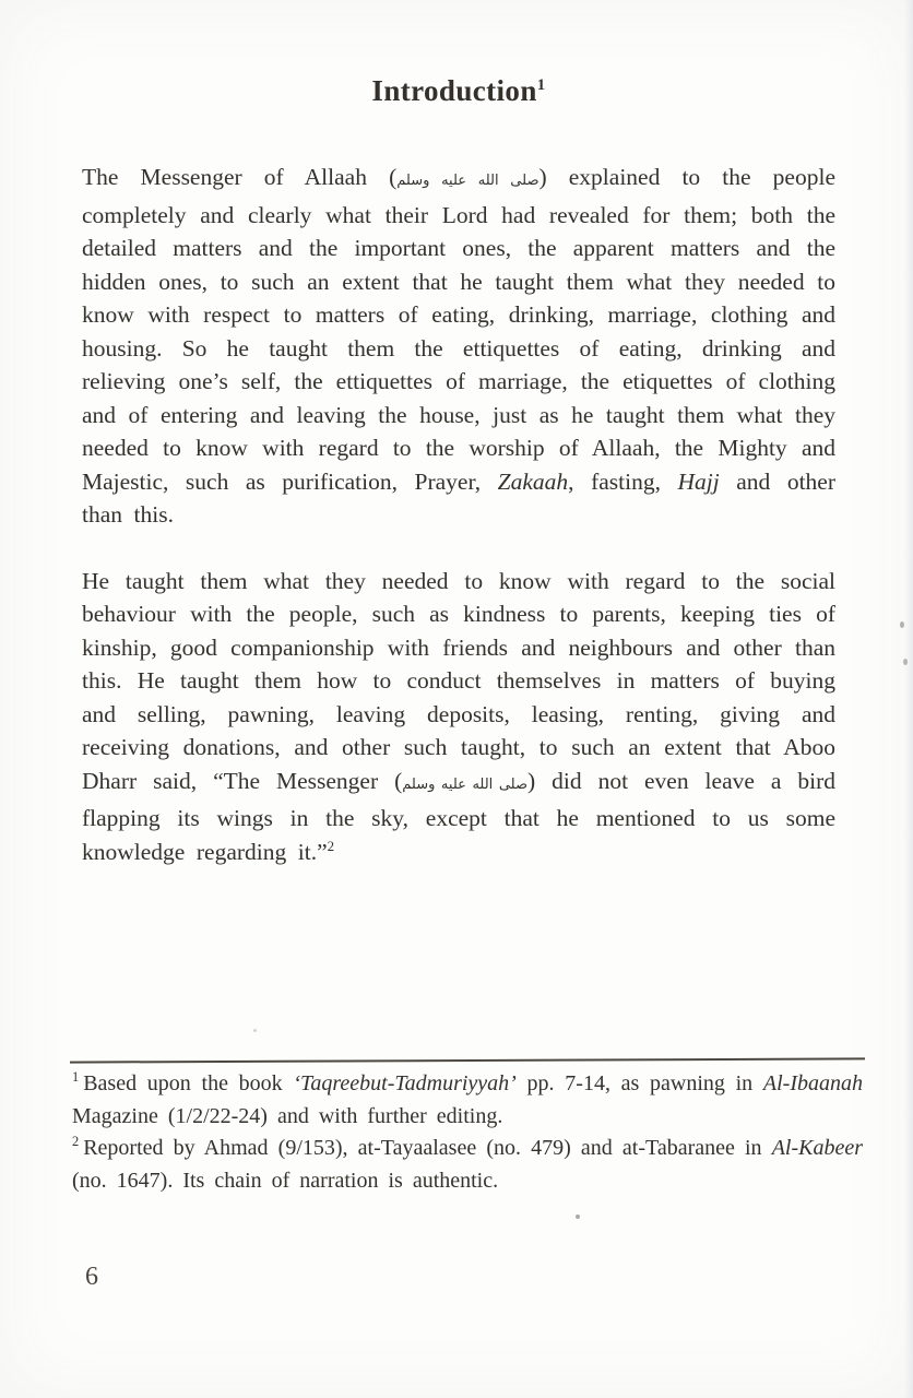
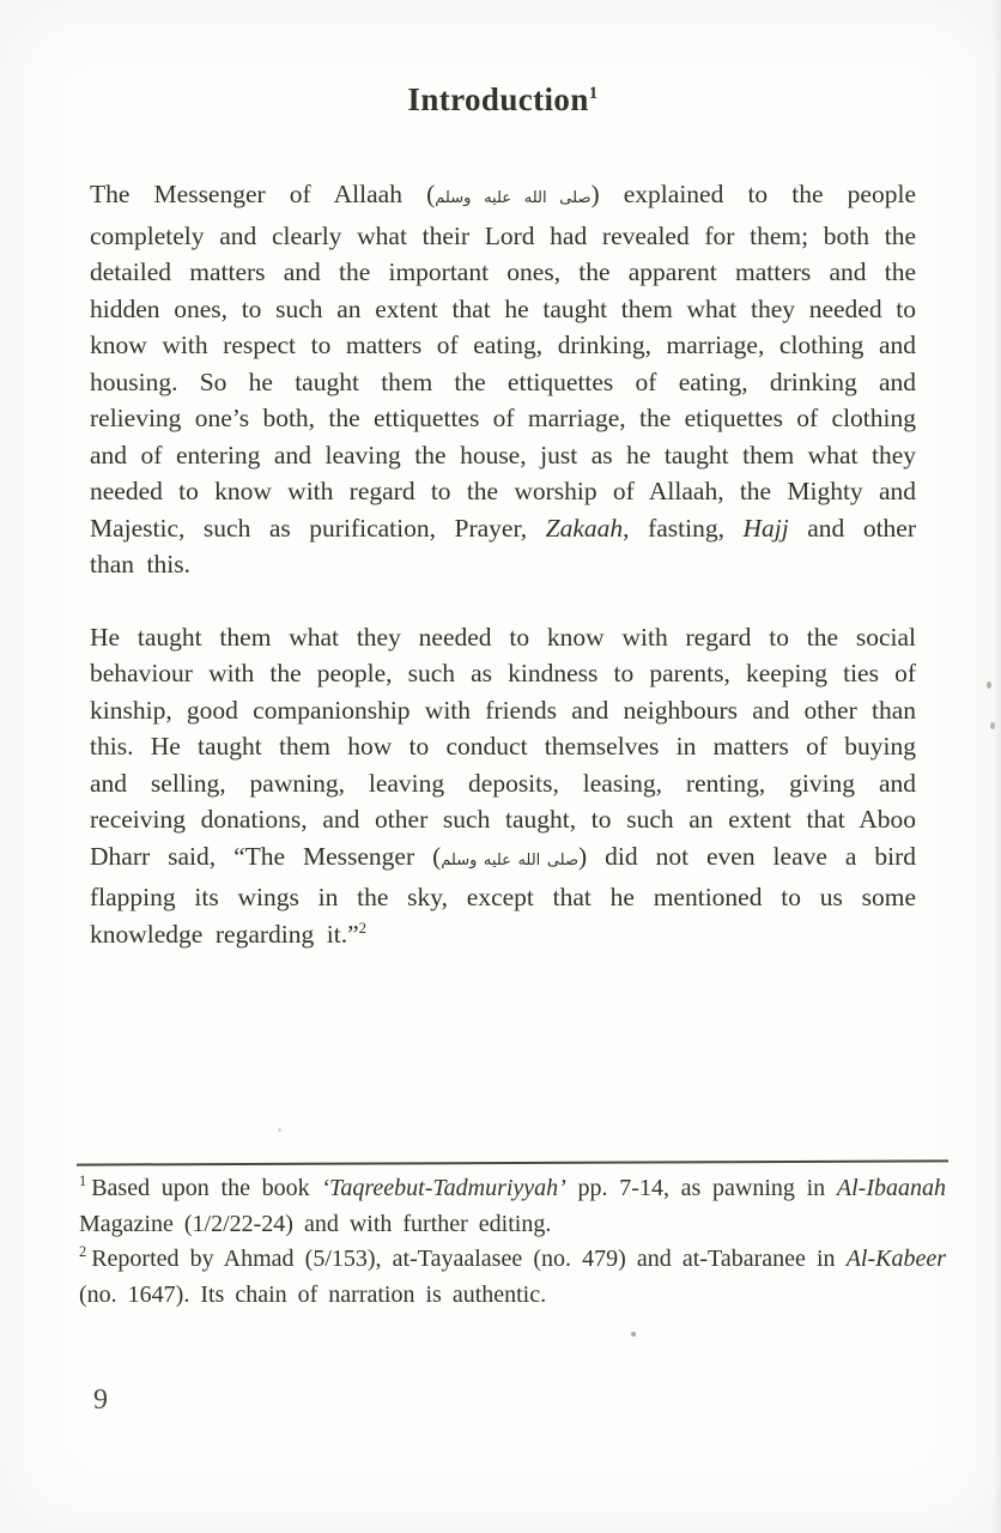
  Introduction1
- The Messenger of Allaah ( صلى الله عليه وسلم ) explained to the people completely and clearly what their Lord had revealed for them; both the detailed matters and the important ones, the apparent matters and the hidden ones, to such an extent that he taught them what they needed to know with respect to matters of eating, drinking, marriage, clothing and housing. So he taught them the ettiquettes of eating, drinking and relieving one’s self, the ettiquettes of marriage, the etiquettes of clothing and of entering and leaving the house, just as he taught them what they needed to know with regard to the worship of Allaah, the Mighty and Majestic, such as purification, Prayer, Zakaah, fasting, Hajj and other than this.
+ The Messenger of Allaah ( صلى الله عليه وسلم ) explained to the people completely and clearly what their Lord had revealed for them; both the detailed matters and the important ones, the apparent matters and the hidden ones, to such an extent that he taught them what they needed to know with respect to matters of eating, drinking, marriage, clothing and housing. So he taught them the ettiquettes of eating, drinking and relieving one’s both, the ettiquettes of marriage, the etiquettes of clothing and of entering and leaving the house, just as he taught them what they needed to know with regard to the worship of Allaah, the Mighty and Majestic, such as purification, Prayer, Zakaah, fasting, Hajj and other than this.
  He taught them what they needed to know with regard to the social behaviour with the people, such as kindness to parents, keeping ties of kinship, good companionship with friends and neighbours and other than this. He taught them how to conduct themselves in matters of buying and selling, pawning, leaving deposits, leasing, renting, giving and receiving donations, and other such taught, to such an extent that Aboo Dharr said, “The Messenger ( صلى الله عليه وسلم ) did not even leave a bird flapping its wings in the sky, except that he mentioned to us some knowledge regarding it.”2
  1 Based upon the book ‘Taqreebut-Tadmuriyyah’ pp. 7-14, as pawning in Al-Ibaanah Magazine (1/2/22-24) and with further editing.
- 2 Reported by Ahmad (9/153), at-Tayaalasee (no. 479) and at-Tabaranee in Al-Kabeer (no. 1647). Its chain of narration is authentic.
+ 2 Reported by Ahmad (5/153), at-Tayaalasee (no. 479) and at-Tabaranee in Al-Kabeer (no. 1647). Its chain of narration is authentic.
- 6
+ 9
